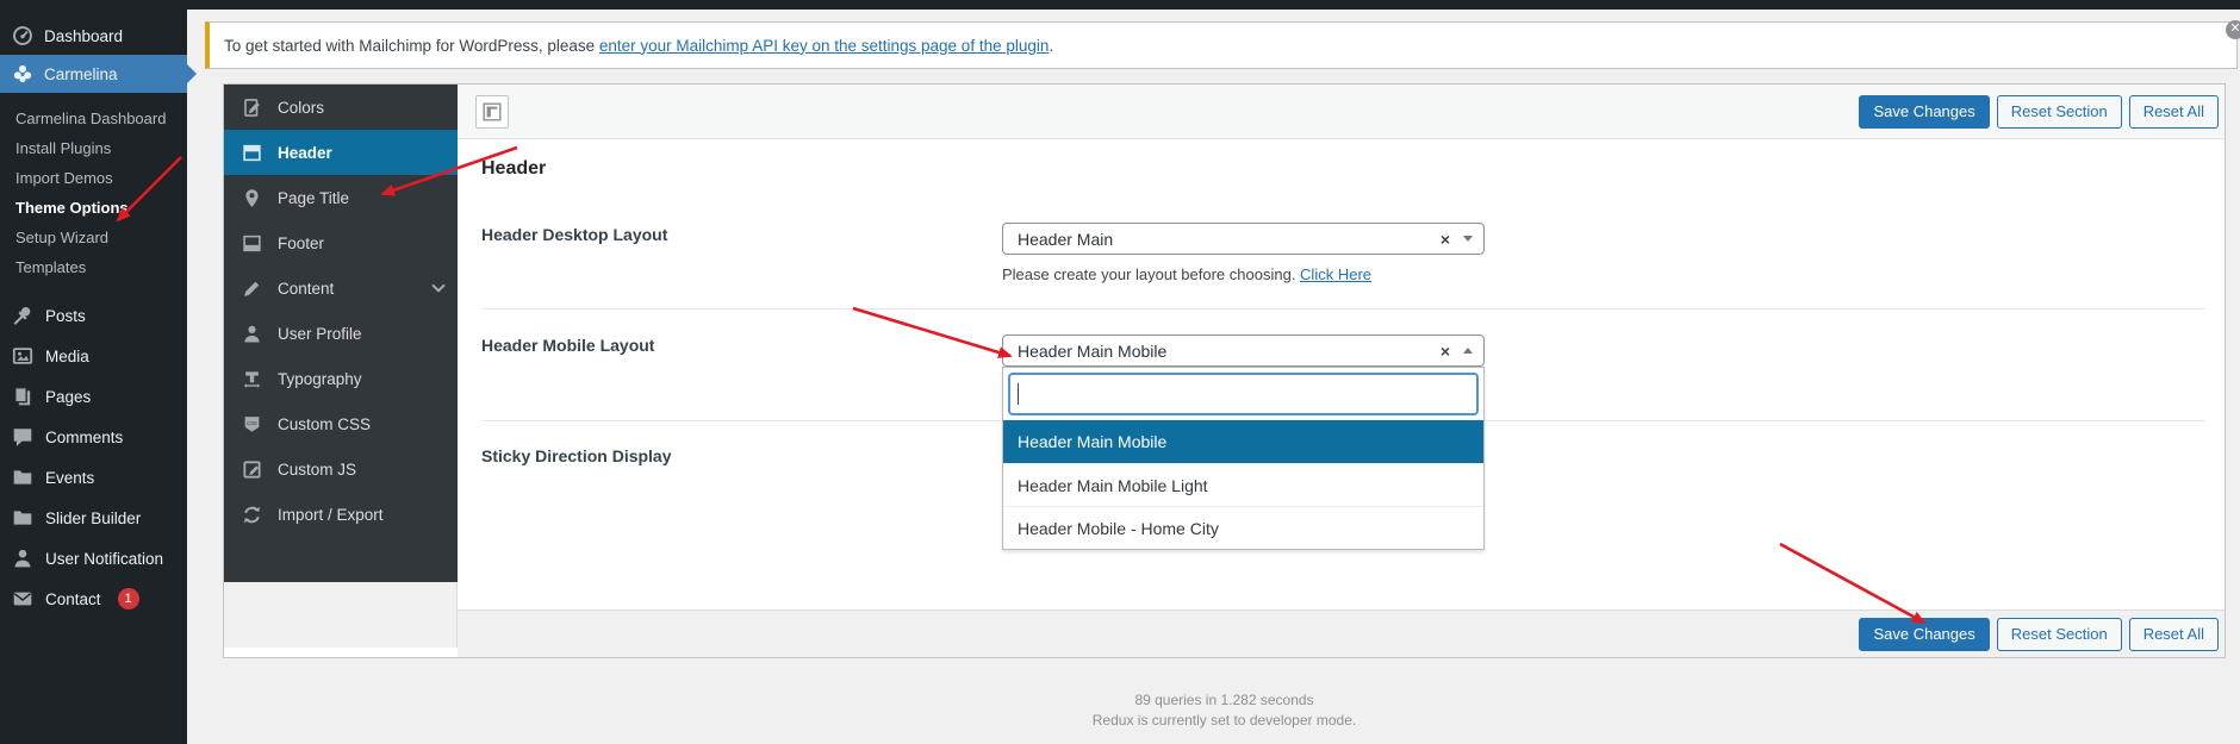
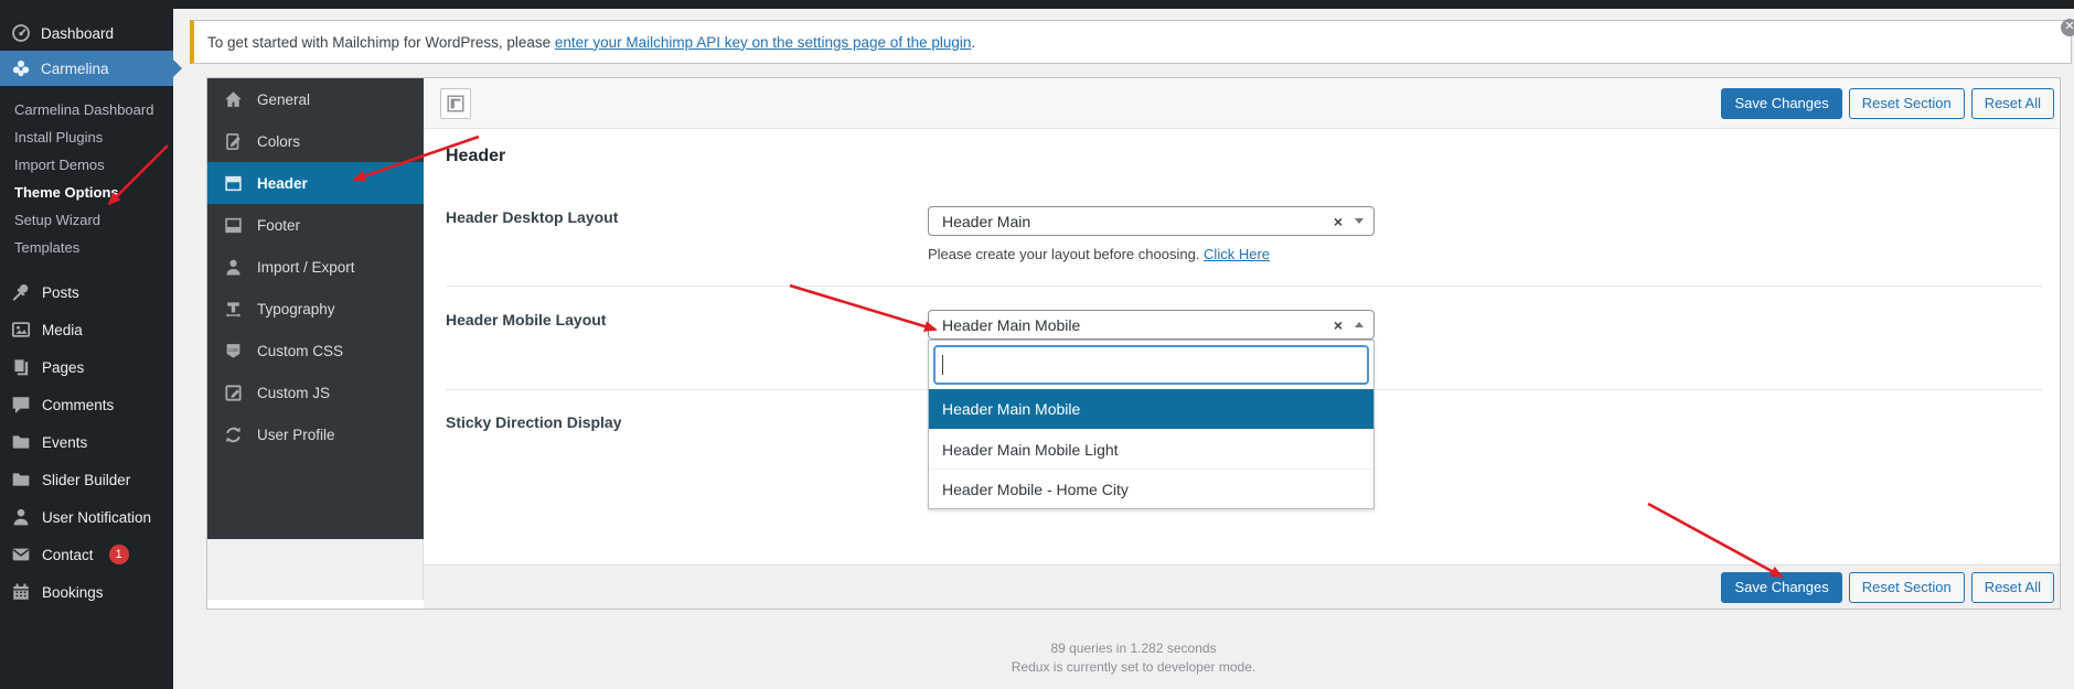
  Dashboard
  Carmelina
  Carmelina Dashboard
  Install Plugins
  Import Demos
  Theme Options
  Setup Wizard
  Templates
  Posts
  Media
  Pages
  Comments
  Events
  Slider Builder
  User Notification
  Contact
  1
+ Bookings
  To get started with Mailchimp for WordPress, please enter your Mailchimp API key on the settings page of the plugin.
  ✕
  Save Changes
  Reset Section
  Reset All
+ General
  Colors
  Header
- Page Title
  Footer
- Content
- User Profile
+ Import / Export
  Typography
  Custom CSS
  Custom JS
- Import / Export
+ User Profile
  Header
  Header Desktop Layout
  Header Main
  ×
  Please create your layout before choosing. Click Here
  Header Mobile Layout
  Header Main Mobile
  ×
  Header Main Mobile
  Header Main Mobile Light
  Header Mobile - Home City
  Sticky Direction Display
  Save Changes
  Reset Section
  Reset All
  89 queries in 1.282 seconds
  Redux is currently set to developer mode.
